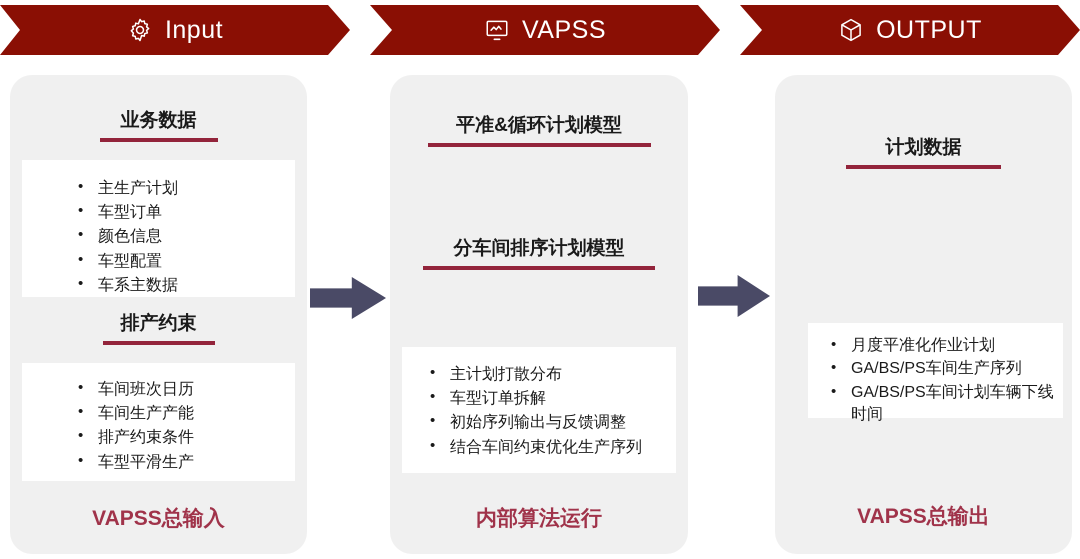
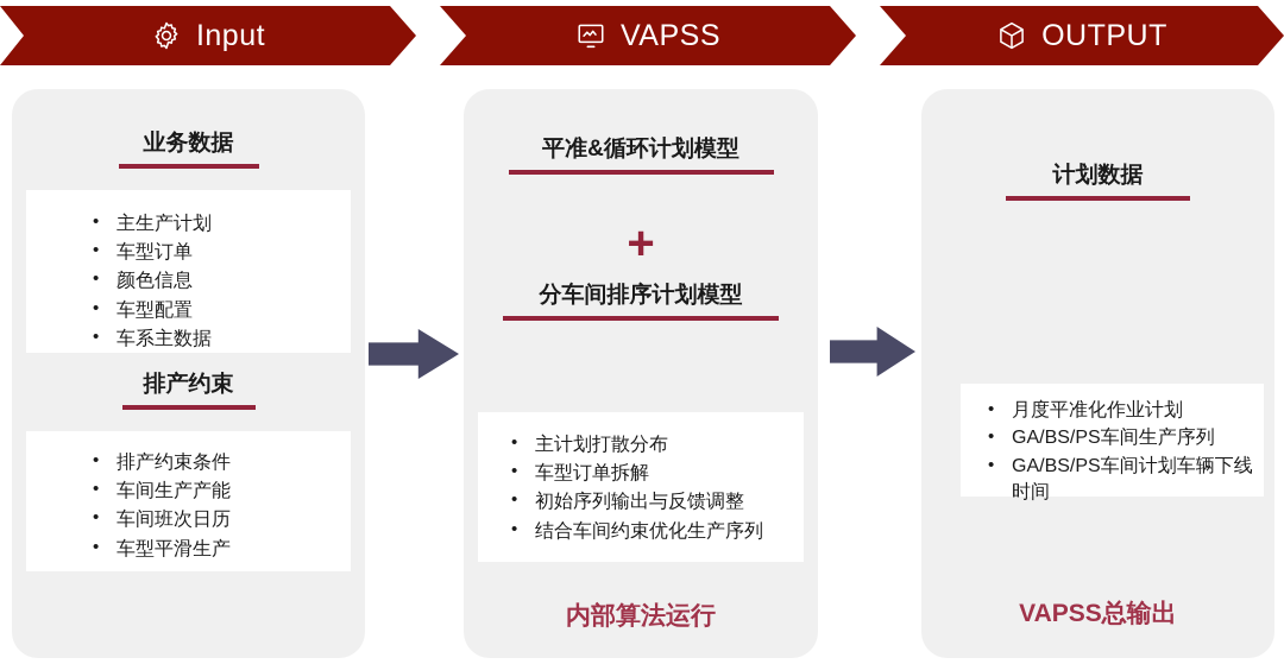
  Input
  VAPSS
  OUTPUT
  业务数据
  主生产计划
  车型订单
  颜色信息
  车型配置
  车系主数据
  排产约束
- 车间班次日历
+ 排产约束条件
  车间生产产能
- 排产约束条件
+ 车间班次日历
  车型平滑生产
- VAPSS总输入
  平准&循环计划模型
+ +
  分车间排序计划模型
  主计划打散分布
  车型订单拆解
  初始序列输出与反馈调整
  结合车间约束优化生产序列
  内部算法运行
  计划数据
  月度平准化作业计划
  GA/BS/PS车间生产序列
  GA/BS/PS车间计划车辆下线时间
  VAPSS总输出
